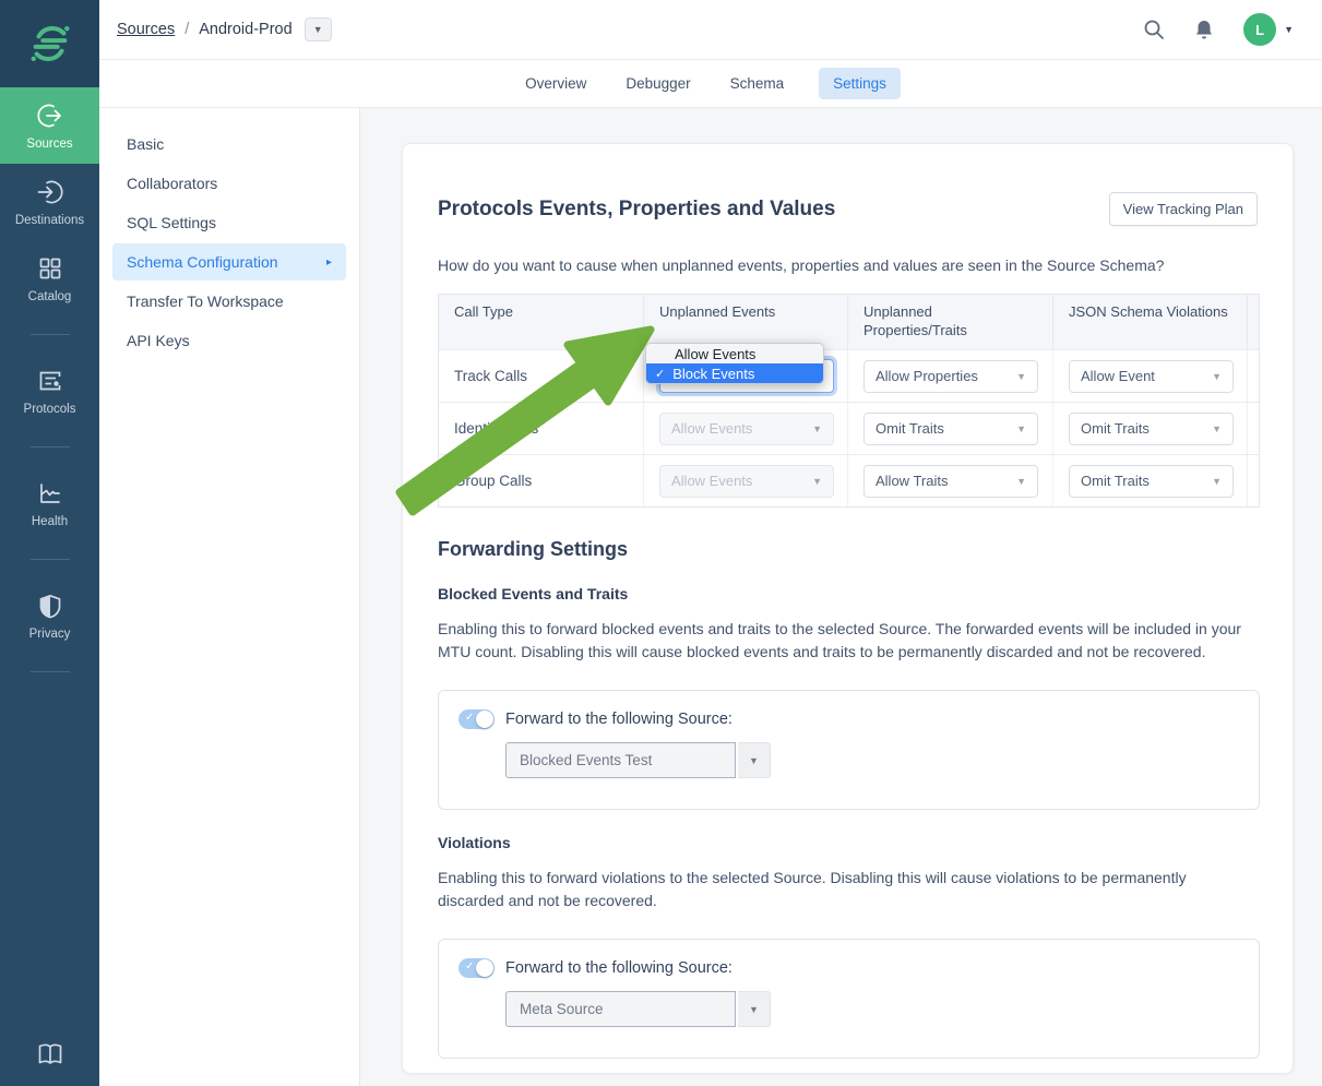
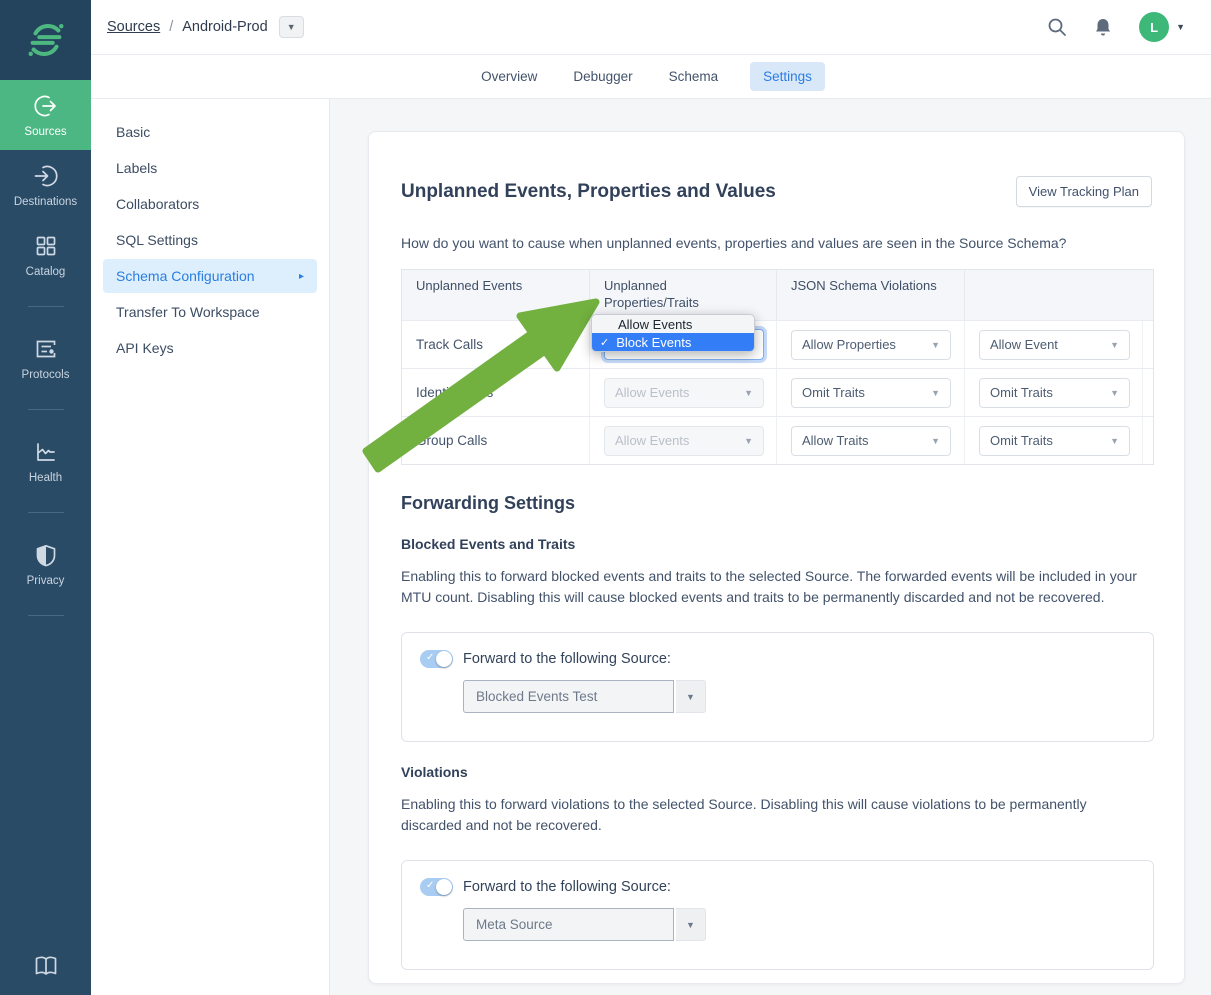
  Sources
  Destinations
  Catalog
  Protocols
  Health
  Privacy
  Sources
  /
  Android-Prod
  ▼
  L
  ▼
  Overview
  Debugger
  Schema
  Settings
  Basic
+ Labels
  Collaborators
  SQL Settings
  Schema Configuration
  ▸
  Transfer To Workspace
  API Keys
- Protocols Events, Properties and Values
+ Unplanned Events, Properties and Values
  View Tracking Plan
  How do you want to cause when unplanned events, properties and values are seen in the Source Schema?
- Call Type
  Unplanned Events
  Unplanned Properties/Traits
  JSON Schema Violations
  Track Calls
  Allow Events
  ✓
  Block Events
  Allow Properties
  ▼
  Allow Event
  ▼
  Allow Events
  ▼
  Omit Traits
  ▼
  Omit Traits
  ▼
  roup Calls
  Allow Events
  ▼
  Allow Traits
  ▼
  Omit Traits
  ▼
  Forwarding Settings
  Blocked Events and Traits
  Enabling this to forward blocked events and traits to the selected Source. The forwarded events will be included in your MTU count. Disabling this will cause blocked events and traits to be permanently discarded and not be recovered.
  ✓
  Forward to the following Source:
  Blocked Events Test
  ▼
  Violations
  Enabling this to forward violations to the selected Source. Disabling this will cause violations to be permanently discarded and not be recovered.
  ✓
  Forward to the following Source:
  Meta Source
  ▼
